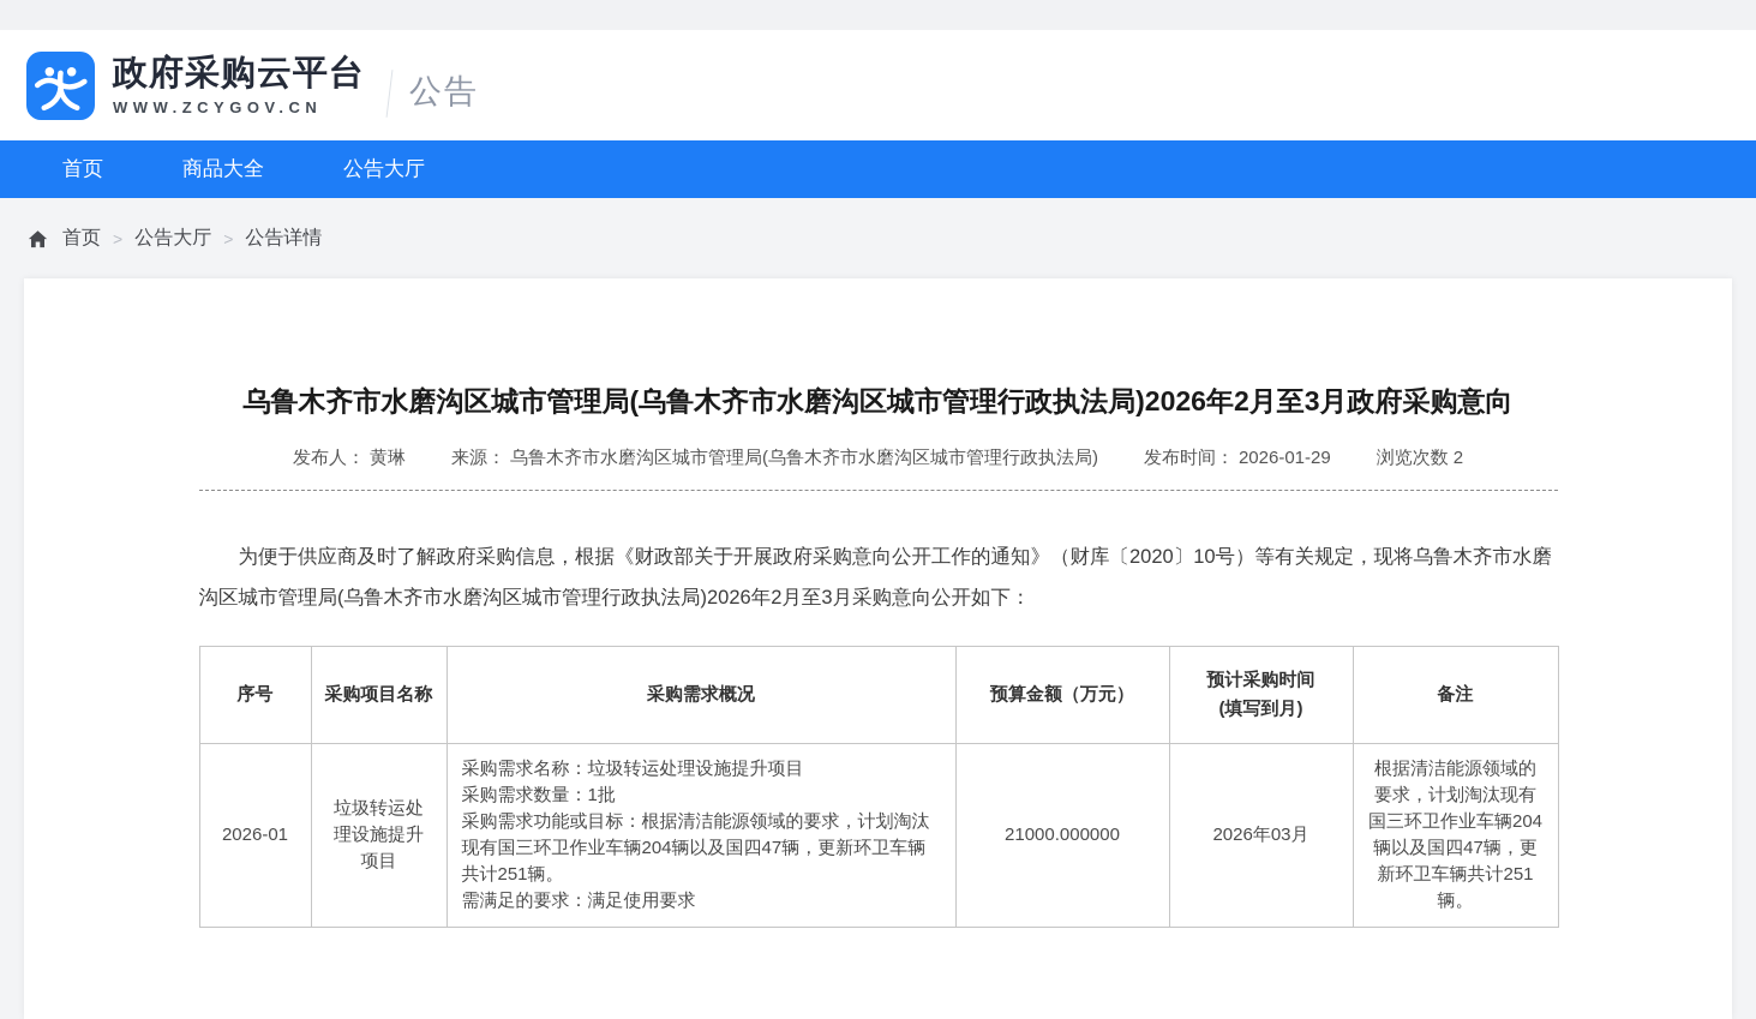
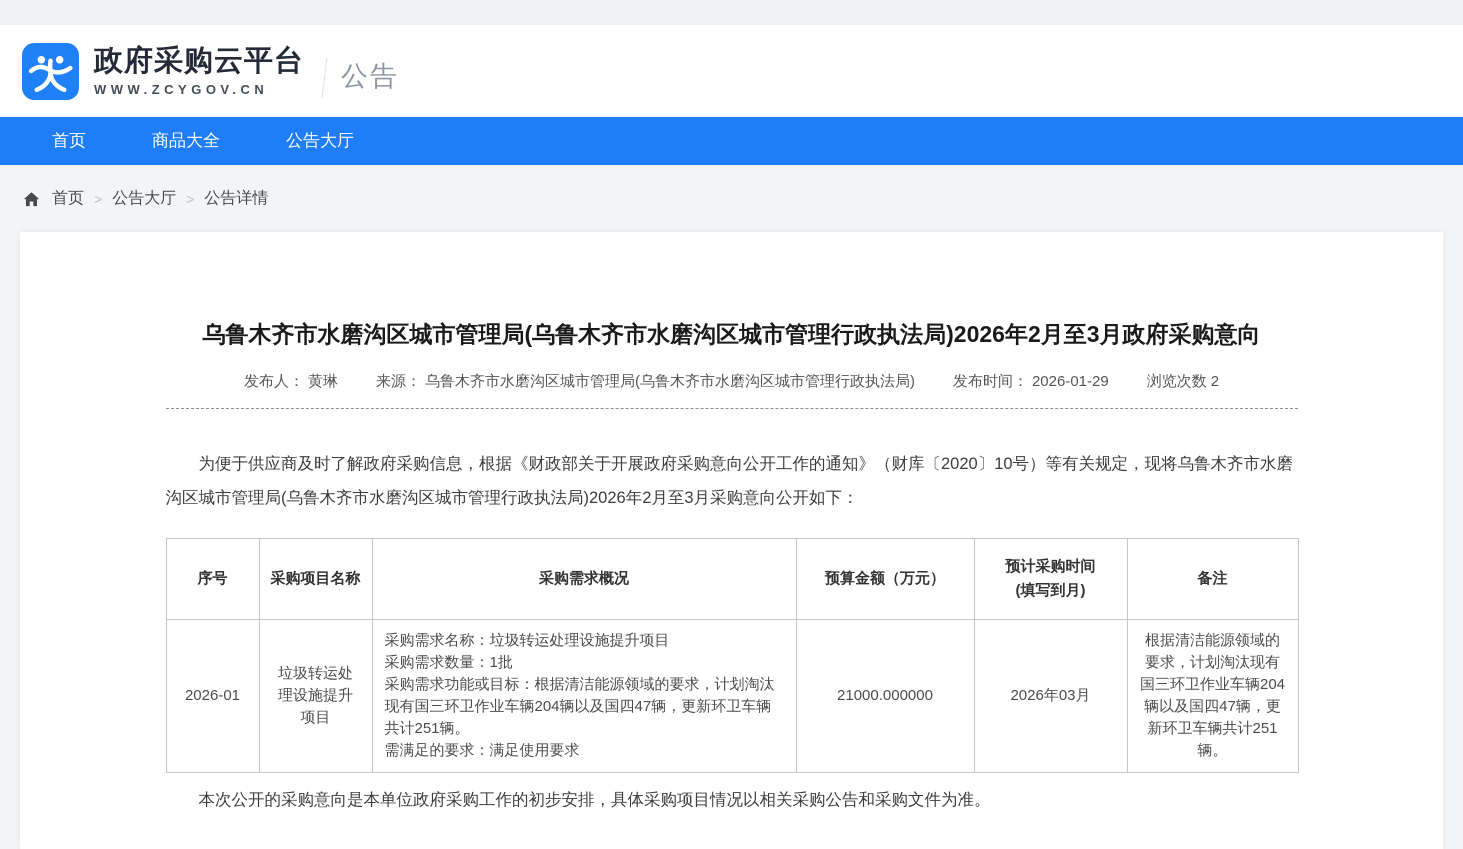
  政府采购云平台
  WWW.ZCYGOV.CN
  公告
  首页
  商品大全
  公告大厅
  首页
  >
  公告大厅
  >
  公告详情
  乌鲁木齐市水磨沟区城市管理局(乌鲁木齐市水磨沟区城市管理行政执法局)2026年2月至3月政府采购意向
  发布人： 黄琳
  来源： 乌鲁木齐市水磨沟区城市管理局(乌鲁木齐市水磨沟区城市管理行政执法局)
  发布时间： 2026-01-29
  浏览次数 2
  为便于供应商及时了解政府采购信息，根据《财政部关于开展政府采购意向公开工作的通知》（财库〔2020〕10号）等有关规定，现将乌鲁木齐市水磨沟区城市管理局(乌鲁木齐市水磨沟区城市管理行政执法局)2026年2月至3月采购意向公开如下：
  序号	采购项目名称	采购需求概况	预算金额（万元）	预计采购时间 (填写到月)	备注
  2026-01	垃圾转运处理设施提升项目	采购需求名称：垃圾转运处理设施提升项目 采购需求数量：1批 采购需求功能或目标：根据清洁能源领域的要求，计划淘汰现有国三环卫作业车辆204辆以及国四47辆，更新环卫车辆共计251辆。 需满足的要求：满足使用要求	21000.000000	2026年03月	根据清洁能源领域的要求，计划淘汰现有国三环卫作业车辆204辆以及国四47辆，更新环卫车辆共计251辆。
+ 本次公开的采购意向是本单位政府采购工作的初步安排，具体采购项目情况以相关采购公告和采购文件为准。
